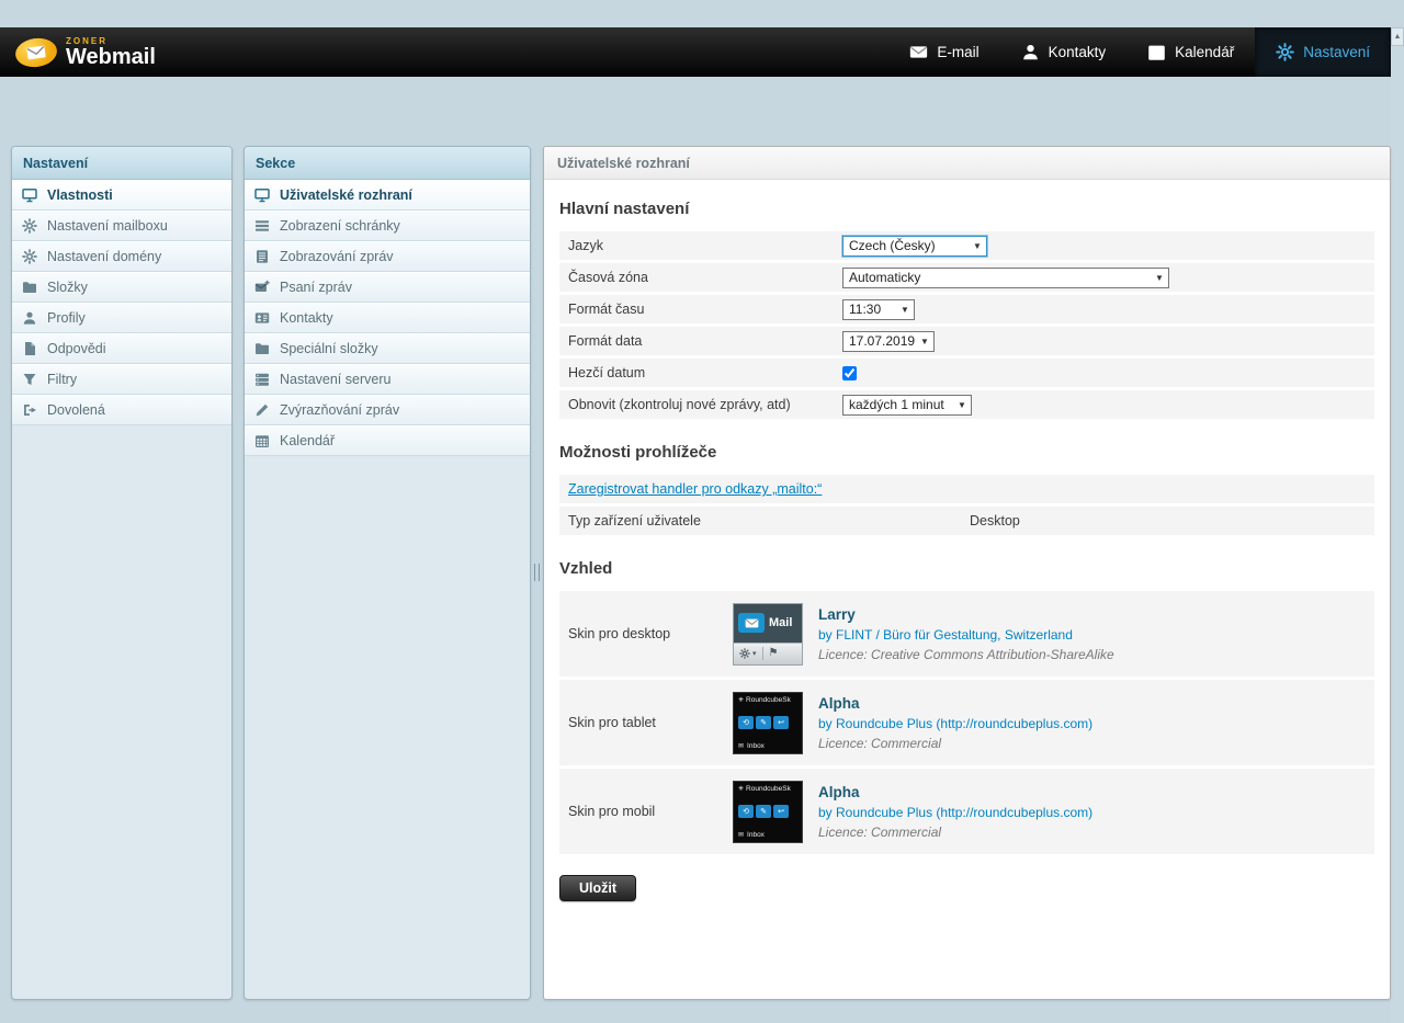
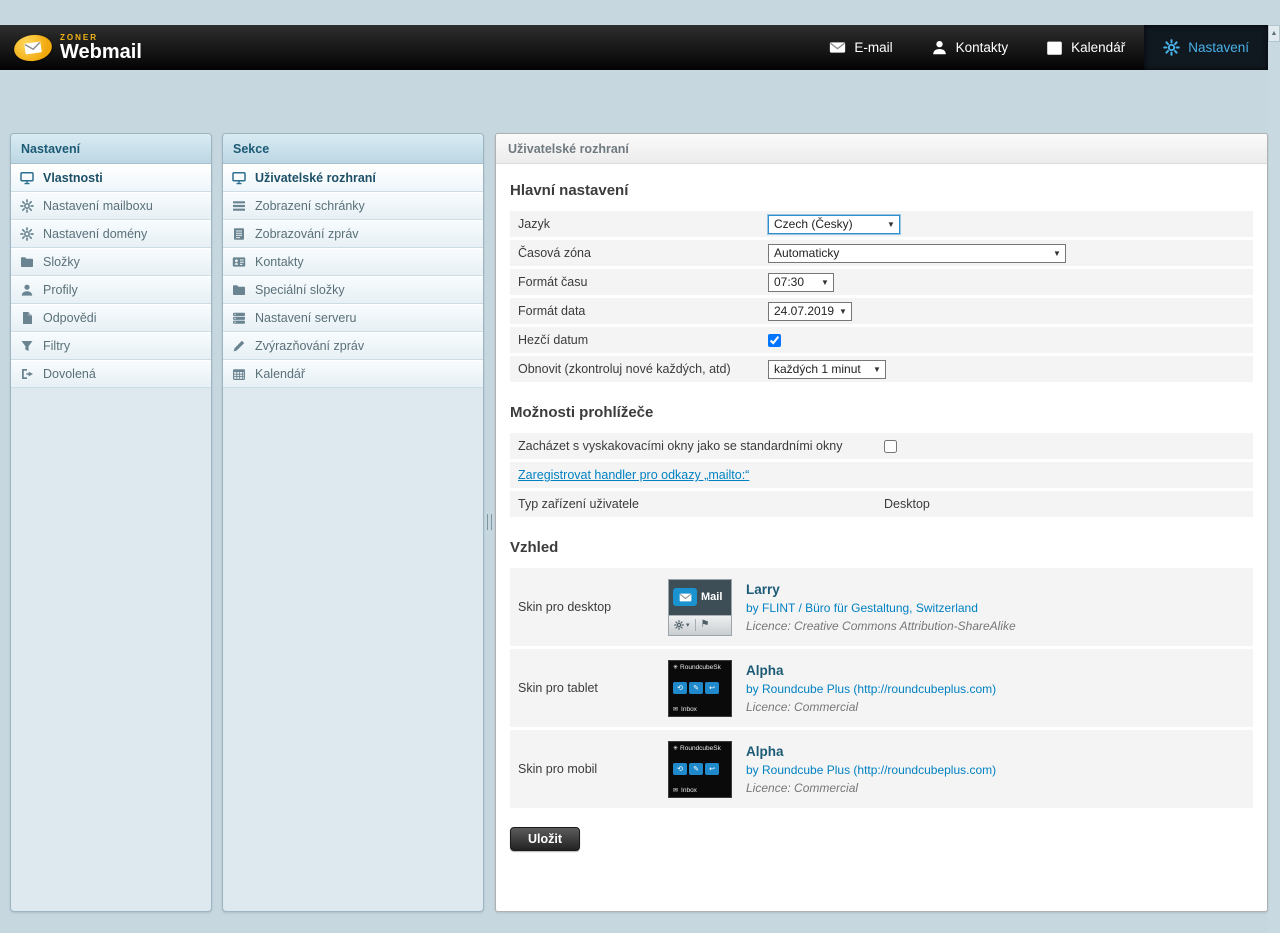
  ZONER
  Webmail
  E-mail
  Kontakty
  Kalendář
  Nastavení
  Nastavení
  Vlastnosti
  Nastavení mailboxu
  Nastavení domény
  Složky
  Profily
  Odpovědi
  Filtry
  Dovolená
  Sekce
  Uživatelské rozhraní
  Zobrazení schránky
  Zobrazování zpráv
- Psaní zpráv
  Kontakty
  Speciální složky
  Nastavení serveru
  Zvýrazňování zpráv
  Kalendář
  Uživatelské rozhraní
  Hlavní nastavení
  Jazyk
  Czech (Česky)
  ▼
  Časová zóna
  Automaticky
  ▼
  Formát času
- 11:30
+ 07:30
  ▼
  Formát data
- 17.07.2019
+ 24.07.2019
  ▼
  Hezčí datum
- Obnovit (zkontroluj nové zprávy, atd)
+ Obnovit (zkontroluj nové každých, atd)
  každých 1 minut
  ▼
  Možnosti prohlížeče
+ Zacházet s vyskakovacími okny jako se standardními okny
  Zaregistrovat handler pro odkazy „mailto:“
  Typ zařízení uživatele
  Desktop
  Vzhled
  Skin pro desktop
  Mail
  ⚑
  Larry
  by FLINT / Büro für Gestaltung, Switzerland
  Licence: Creative Commons Attribution-ShareAlike
  Skin pro tablet
  Alpha
  by Roundcube Plus (http://roundcubeplus.com)
  Licence: Commercial
  Skin pro mobil
  Alpha
  by Roundcube Plus (http://roundcubeplus.com)
  Licence: Commercial
  Uložit
